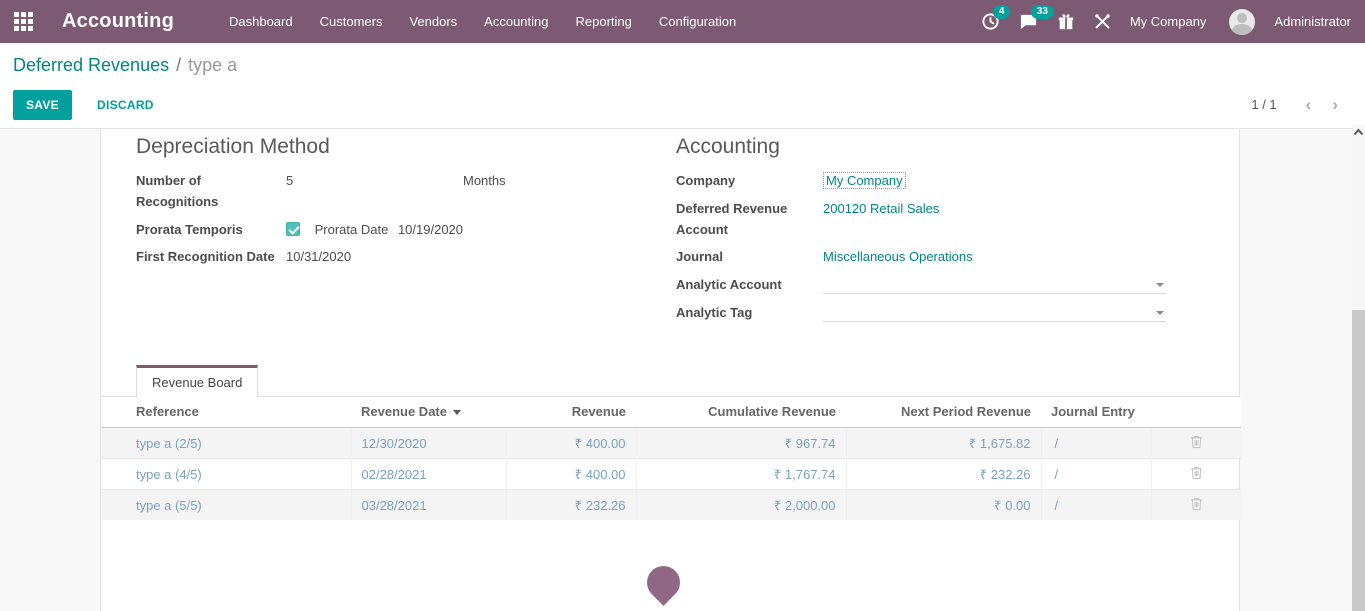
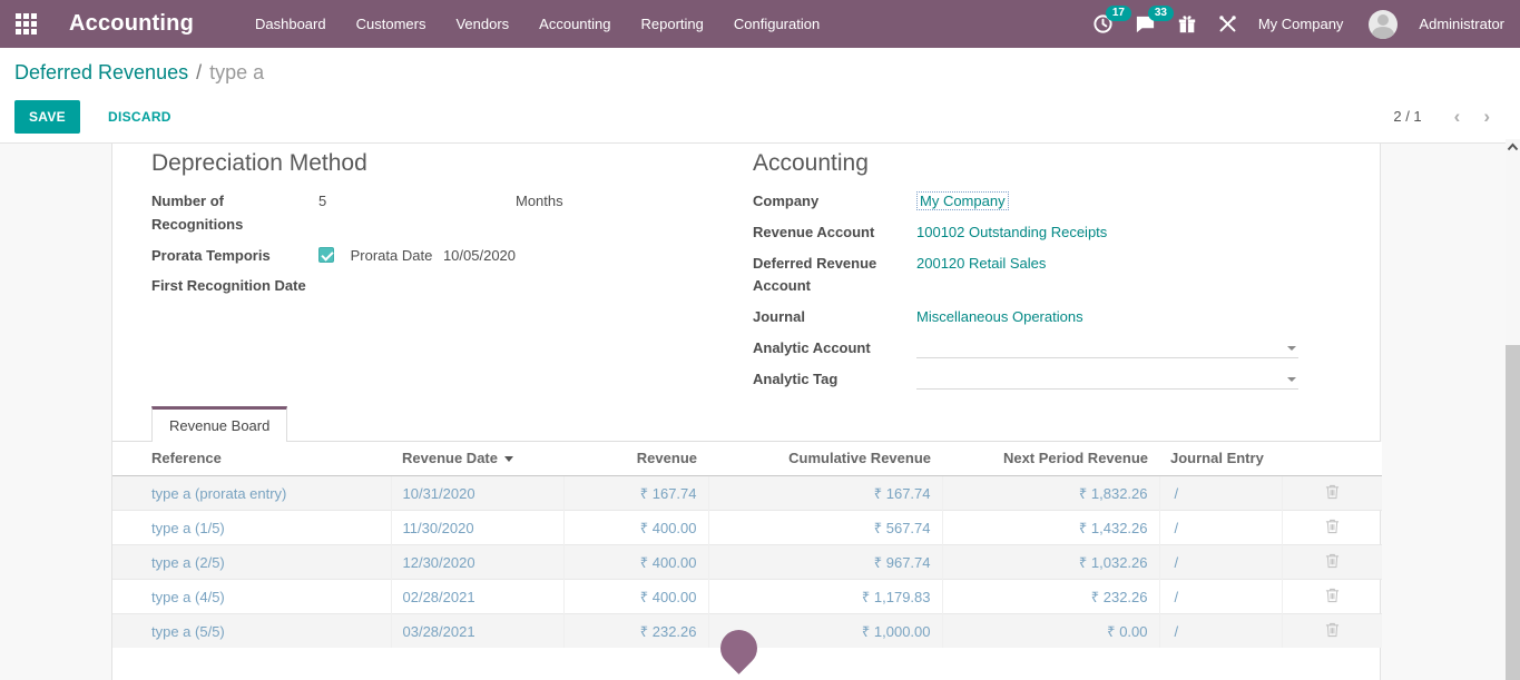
  Accounting
  Dashboard
  Customers
  Vendors
  Accounting
  Reporting
  Configuration
- 4
+ 17
  33
  My Company
  Administrator
  Deferred Revenues
  /
  type a
  SAVE
  DISCARD
- 1 / 1
+ 2 / 1
  ‹
  ›
  Depreciation Method
  Number of Recognitions
  5
  Months
  Prorata Temporis
- Prorata Date 10/19/2020
+ Prorata Date 10/05/2020
  First Recognition Date
- 10/31/2020
  Accounting
  Company
  My Company
+ Revenue Account
+ 100102 Outstanding Receipts
  Deferred Revenue Account
  200120 Retail Sales
  Journal
  Miscellaneous Operations
  Analytic Account
  Analytic Tag
  Revenue Board
  Reference	Revenue Date	Revenue	Cumulative Revenue	Next Period Revenue	Journal Entry
+ type a (prorata entry)	10/31/2020	₹ 167.74	₹ 167.74	₹ 1,832.26	/
+ type a (1/5)	11/30/2020	₹ 400.00	₹ 567.74	₹ 1,432.26	/
- type a (2/5)	12/30/2020	₹ 400.00	₹ 967.74	₹ 1,675.82	/
+ type a (2/5)	12/30/2020	₹ 400.00	₹ 967.74	₹ 1,032.26	/
- type a (4/5)	02/28/2021	₹ 400.00	₹ 1,767.74	₹ 232.26	/
+ type a (4/5)	02/28/2021	₹ 400.00	₹ 1,179.83	₹ 232.26	/
- type a (5/5)	03/28/2021	₹ 232.26	₹ 2,000.00	₹ 0.00	/
+ type a (5/5)	03/28/2021	₹ 232.26	₹ 1,000.00	₹ 0.00	/
